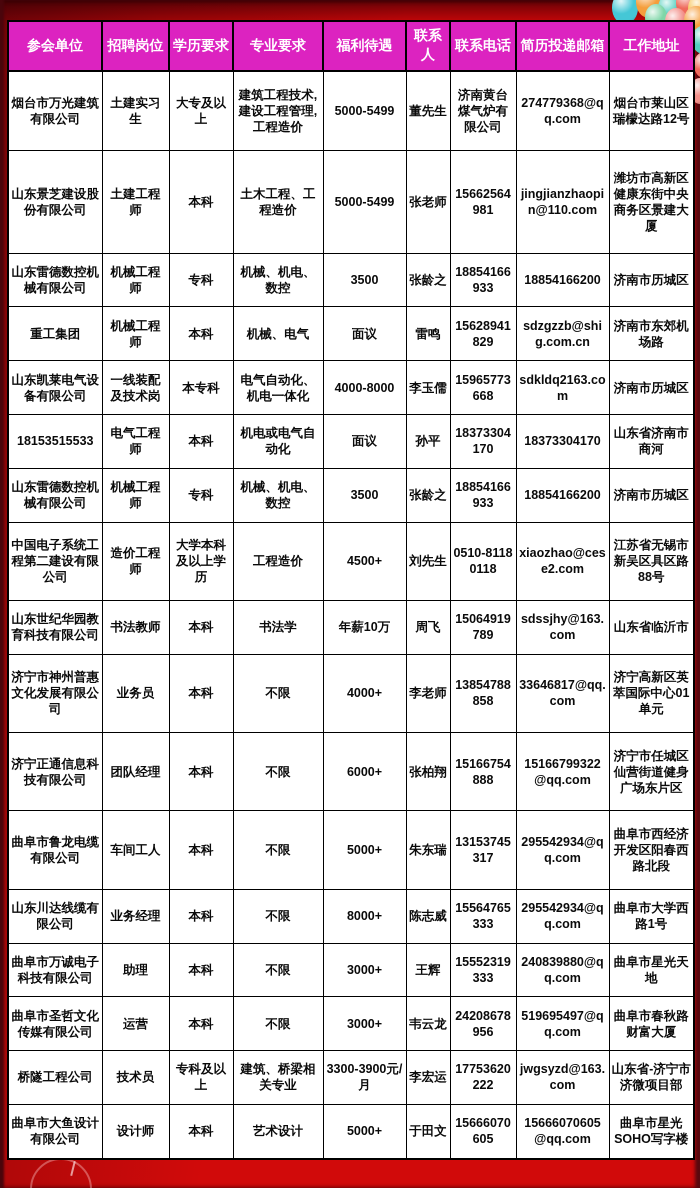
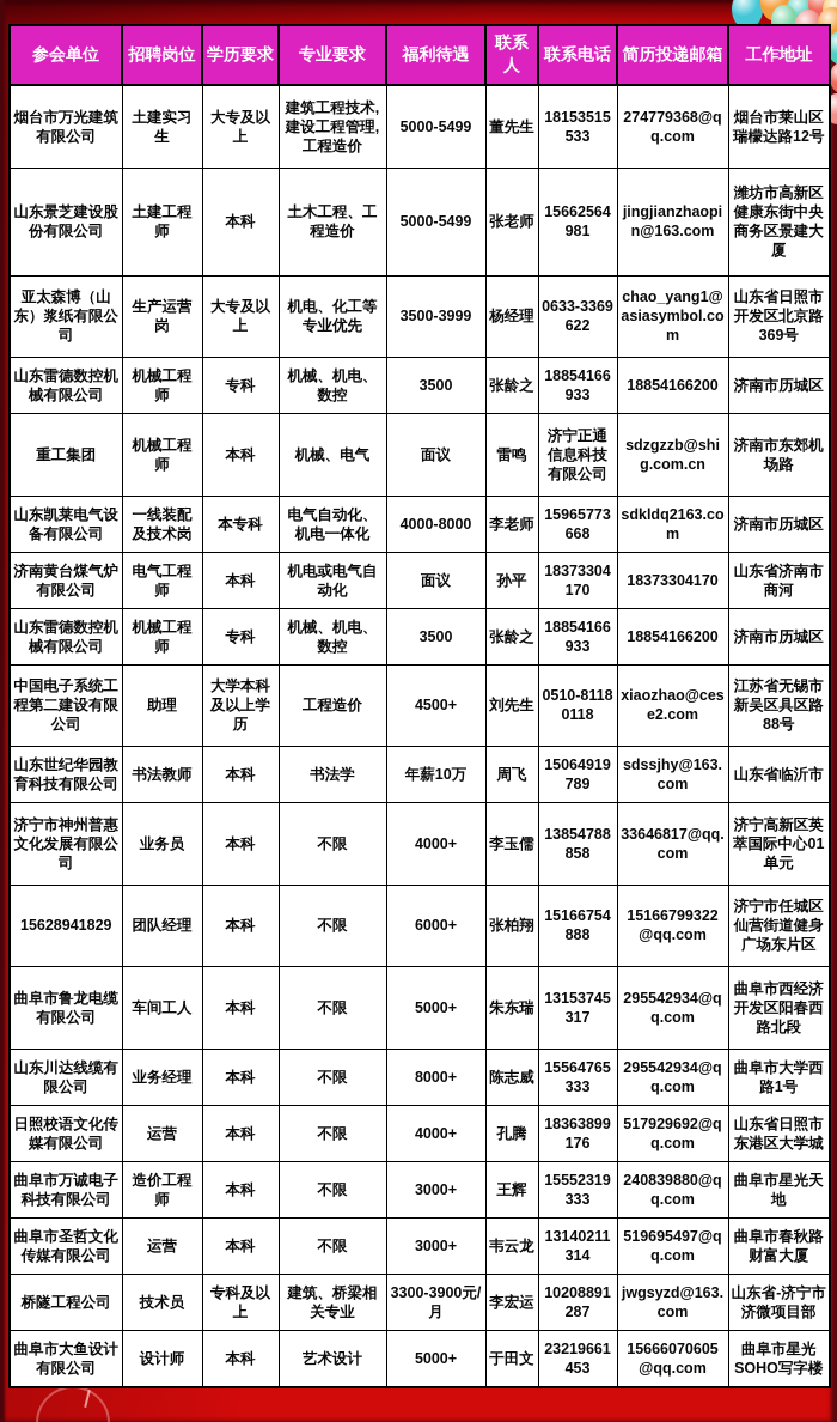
  参会单位	招聘岗位	学历要求	专业要求	福利待遇	联系人	联系电话	简历投递邮箱	工作地址
- 烟台市万光建筑有限公司	土建实习生	大专及以上	建筑工程技术,建设工程管理,工程造价	5000-5499	董先生	济南黄台煤气炉有限公司	274779368@qq.com	烟台市莱山区瑞檬达路12号
+ 烟台市万光建筑有限公司	土建实习生	大专及以上	建筑工程技术,建设工程管理,工程造价	5000-5499	董先生	18153515533	274779368@qq.com	烟台市莱山区瑞檬达路12号
- 山东景芝建设股份有限公司	土建工程师	本科	土木工程、工程造价	5000-5499	张老师	15662564981	jingjianzhaopin@110.com	潍坊市高新区健康东街中央商务区景建大厦
+ 山东景芝建设股份有限公司	土建工程师	本科	土木工程、工程造价	5000-5499	张老师	15662564981	jingjianzhaopin@163.com	潍坊市高新区健康东街中央商务区景建大厦
+ 亚太森博（山东）浆纸有限公司	生产运营岗	大专及以上	机电、化工等专业优先	3500-3999	杨经理	0633-3369622	chao_yang1@asiasymbol.com	山东省日照市开发区北京路369号
  山东雷德数控机械有限公司	机械工程师	专科	机械、机电、数控	3500	张龄之	18854166933	18854166200	济南市历城区
- 重工集团	机械工程师	本科	机械、电气	面议	雷鸣	15628941829	sdzgzzb@shig.com.cn	济南市东郊机场路
+ 重工集团	机械工程师	本科	机械、电气	面议	雷鸣	济宁正通信息科技有限公司	sdzgzzb@shig.com.cn	济南市东郊机场路
- 山东凯莱电气设备有限公司	一线装配及技术岗	本专科	电气自动化、机电一体化	4000-8000	李玉儒	15965773668	sdkldq2163.com	济南市历城区
+ 山东凯莱电气设备有限公司	一线装配及技术岗	本专科	电气自动化、机电一体化	4000-8000	李老师	15965773668	sdkldq2163.com	济南市历城区
- 18153515533	电气工程师	本科	机电或电气自动化	面议	孙平	18373304170	18373304170	山东省济南市商河
+ 济南黄台煤气炉有限公司	电气工程师	本科	机电或电气自动化	面议	孙平	18373304170	18373304170	山东省济南市商河
  山东雷德数控机械有限公司	机械工程师	专科	机械、机电、数控	3500	张龄之	18854166933	18854166200	济南市历城区
- 中国电子系统工程第二建设有限公司	造价工程师	大学本科及以上学历	工程造价	4500+	刘先生	0510-81180118	xiaozhao@cese2.com	江苏省无锡市新吴区具区路88号
+ 中国电子系统工程第二建设有限公司	助理	大学本科及以上学历	工程造价	4500+	刘先生	0510-81180118	xiaozhao@cese2.com	江苏省无锡市新吴区具区路88号
  山东世纪华园教育科技有限公司	书法教师	本科	书法学	年薪10万	周飞	15064919789	sdssjhy@163.com	山东省临沂市
- 济宁市神州普惠文化发展有限公司	业务员	本科	不限	4000+	李老师	13854788858	33646817@qq.com	济宁高新区英萃国际中心01单元
+ 济宁市神州普惠文化发展有限公司	业务员	本科	不限	4000+	李玉儒	13854788858	33646817@qq.com	济宁高新区英萃国际中心01单元
- 济宁正通信息科技有限公司	团队经理	本科	不限	6000+	张柏翔	15166754888	15166799322@qq.com	济宁市任城区仙营街道健身广场东片区
+ 15628941829	团队经理	本科	不限	6000+	张柏翔	15166754888	15166799322@qq.com	济宁市任城区仙营街道健身广场东片区
  曲阜市鲁龙电缆有限公司	车间工人	本科	不限	5000+	朱东瑞	13153745317	295542934@qq.com	曲阜市西经济开发区阳春西路北段
  山东川达线缆有限公司	业务经理	本科	不限	8000+	陈志威	15564765333	295542934@qq.com	曲阜市大学西路1号
+ 日照校语文化传媒有限公司	运营	本科	不限	4000+	孔腾	18363899176	517929692@qq.com	山东省日照市东港区大学城
- 曲阜市万诚电子科技有限公司	助理	本科	不限	3000+	王辉	15552319333	240839880@qq.com	曲阜市星光天地
+ 曲阜市万诚电子科技有限公司	造价工程师	本科	不限	3000+	王辉	15552319333	240839880@qq.com	曲阜市星光天地
- 曲阜市圣哲文化传媒有限公司	运营	本科	不限	3000+	韦云龙	24208678956	519695497@qq.com	曲阜市春秋路财富大厦
+ 曲阜市圣哲文化传媒有限公司	运营	本科	不限	3000+	韦云龙	13140211314	519695497@qq.com	曲阜市春秋路财富大厦
- 桥隧工程公司	技术员	专科及以上	建筑、桥梁相关专业	3300-3900元/月	李宏运	17753620222	jwgsyzd@163.com	山东省-济宁市济微项目部
+ 桥隧工程公司	技术员	专科及以上	建筑、桥梁相关专业	3300-3900元/月	李宏运	10208891287	jwgsyzd@163.com	山东省-济宁市济微项目部
- 曲阜市大鱼设计有限公司	设计师	本科	艺术设计	5000+	于田文	15666070605	15666070605@qq.com	曲阜市星光SOHO写字楼
+ 曲阜市大鱼设计有限公司	设计师	本科	艺术设计	5000+	于田文	23219661453	15666070605@qq.com	曲阜市星光SOHO写字楼
